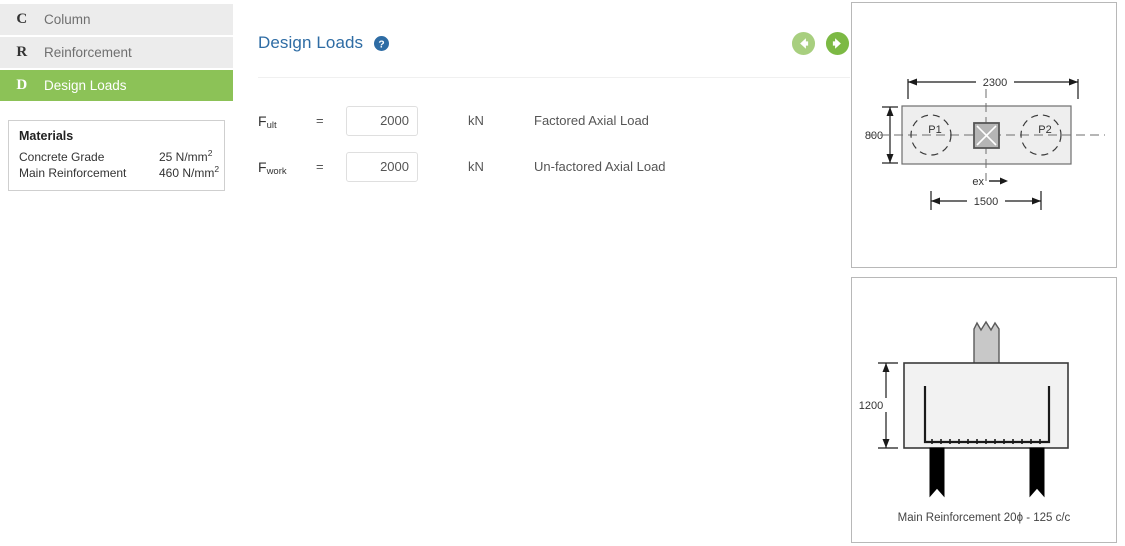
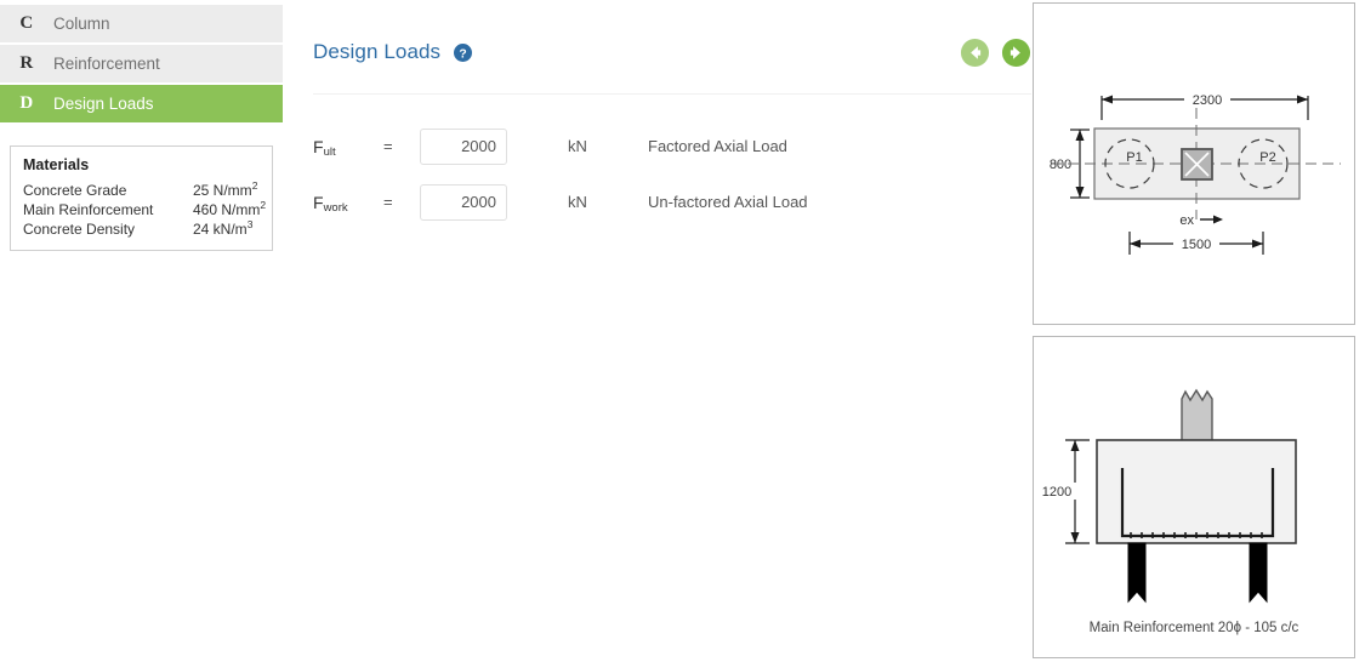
  C
  Column
  R
  Reinforcement
  D
  Design Loads
  Materials
  Concrete Grade
  25 N/mm2
  Main Reinforcement
  460 N/mm2
+ Concrete Density
+ 24 kN/m3
  Design Loads
  ?
  Fult
  =
  2000
  kN
  Factored Axial Load
  Fwork
  =
  2000
  kN
  Un-factored Axial Load
  2300
  800
  P1
  P2
  ex
  1500
  1200
- Main Reinforcement 20ϕ - 125 c/c
+ Main Reinforcement 20ϕ - 105 c/c
